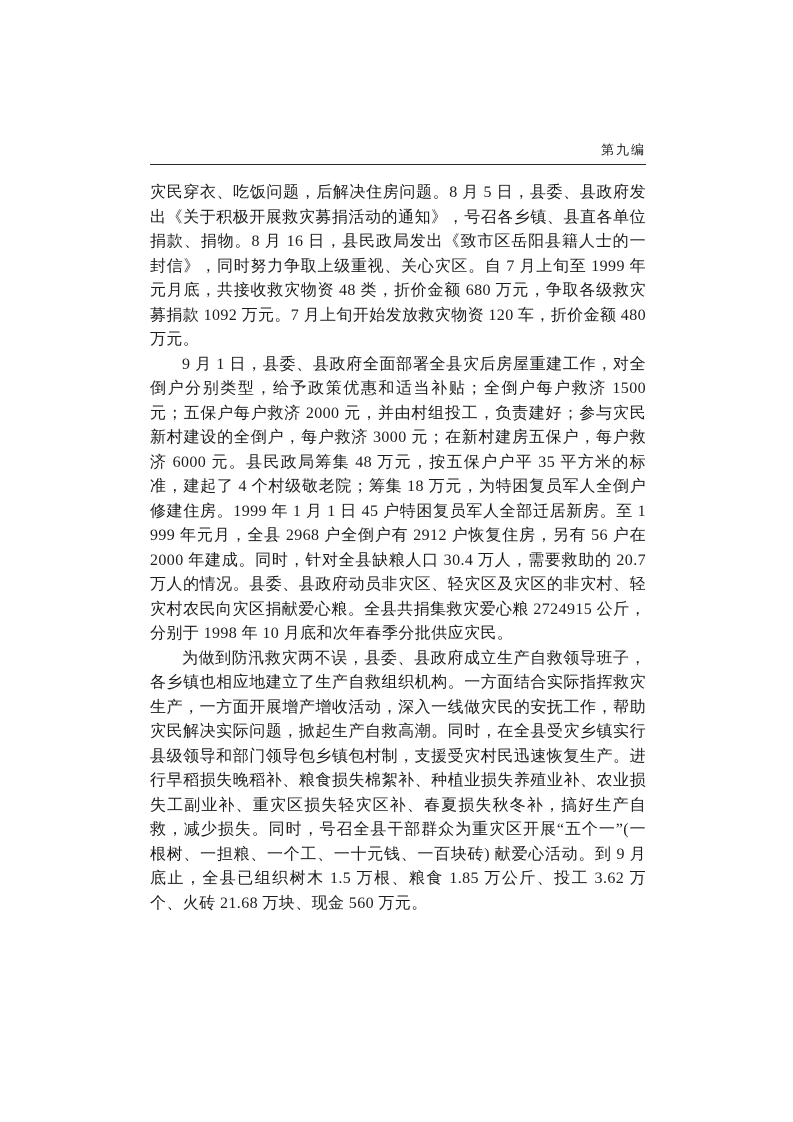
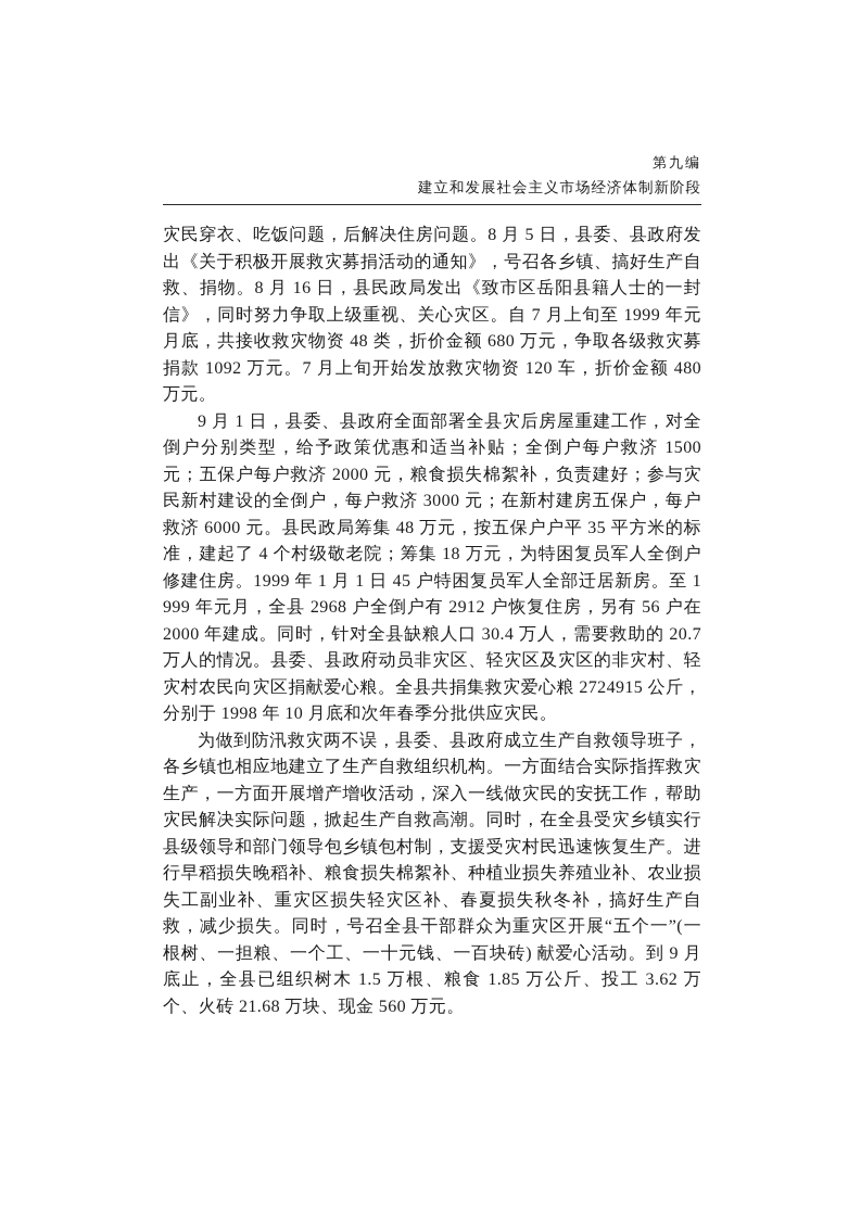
  第九编
+ 建立和发展社会主义市场经济体制新阶段
- 灾民穿衣、吃饭问题，后解决住房问题。8 月 5 日，县委、县政府发出《关于积极开展救灾募捐活动的通知》，号召各乡镇、县直各单位捐款、捐物。8 月 16 日，县民政局发出《致市区岳阳县籍人士的一封信》，同时努力争取上级重视、关心灾区。自 7 月上旬至 1999 年元月底，共接收救灾物资 48 类，折价金额 680 万元，争取各级救灾募捐款 1092 万元。7 月上旬开始发放救灾物资 120 车，折价金额 480 万元。
+ 灾民穿衣、吃饭问题，后解决住房问题。8 月 5 日，县委、县政府发出《关于积极开展救灾募捐活动的通知》，号召各乡镇、搞好生产自救、捐物。8 月 16 日，县民政局发出《致市区岳阳县籍人士的一封信》，同时努力争取上级重视、关心灾区。自 7 月上旬至 1999 年元月底，共接收救灾物资 48 类，折价金额 680 万元，争取各级救灾募捐款 1092 万元。7 月上旬开始发放救灾物资 120 车，折价金额 480 万元。
- 9 月 1 日，县委、县政府全面部署全县灾后房屋重建工作，对全倒户分别类型，给予政策优惠和适当补贴；全倒户每户救济 1500 元；五保户每户救济 2000 元，并由村组投工，负责建好；参与灾民新村建设的全倒户，每户救济 3000 元；在新村建房五保户，每户救济 6000 元。县民政局筹集 48 万元，按五保户户平 35 平方米的标准，建起了 4 个村级敬老院；筹集 18 万元，为特困复员军人全倒户修建住房。1999 年 1 月 1 日 45 户特困复员军人全部迁居新房。至 1999 年元月，全县 2968 户全倒户有 2912 户恢复住房，另有 56 户在 2000 年建成。同时，针对全县缺粮人口 30.4 万人，需要救助的 20.7 万人的情况。县委、县政府动员非灾区、轻灾区及灾区的非灾村、轻灾村农民向灾区捐献爱心粮。全县共捐集救灾爱心粮 2724915 公斤，分别于 1998 年 10 月底和次年春季分批供应灾民。
+ 9 月 1 日，县委、县政府全面部署全县灾后房屋重建工作，对全倒户分别类型，给予政策优惠和适当补贴；全倒户每户救济 1500 元；五保户每户救济 2000 元，粮食损失棉絮补，负责建好；参与灾民新村建设的全倒户，每户救济 3000 元；在新村建房五保户，每户救济 6000 元。县民政局筹集 48 万元，按五保户户平 35 平方米的标准，建起了 4 个村级敬老院；筹集 18 万元，为特困复员军人全倒户修建住房。1999 年 1 月 1 日 45 户特困复员军人全部迁居新房。至 1999 年元月，全县 2968 户全倒户有 2912 户恢复住房，另有 56 户在 2000 年建成。同时，针对全县缺粮人口 30.4 万人，需要救助的 20.7 万人的情况。县委、县政府动员非灾区、轻灾区及灾区的非灾村、轻灾村农民向灾区捐献爱心粮。全县共捐集救灾爱心粮 2724915 公斤，分别于 1998 年 10 月底和次年春季分批供应灾民。
  为做到防汛救灾两不误，县委、县政府成立生产自救领导班子，各乡镇也相应地建立了生产自救组织机构。一方面结合实际指挥救灾生产，一方面开展增产增收活动，深入一线做灾民的安抚工作，帮助灾民解决实际问题，掀起生产自救高潮。同时，在全县受灾乡镇实行县级领导和部门领导包乡镇包村制，支援受灾村民迅速恢复生产。进行早稻损失晚稻补、粮食损失棉絮补、种植业损失养殖业补、农业损失工副业补、重灾区损失轻灾区补、春夏损失秋冬补，搞好生产自救，减少损失。同时，号召全县干部群众为重灾区开展“五个一”(一根树、一担粮、一个工、一十元钱、一百块砖) 献爱心活动。到 9 月底止，全县已组织树木 1.5 万根、粮食 1.85 万公斤、投工 3.62 万个、火砖 21.68 万块、现金 560 万元。
